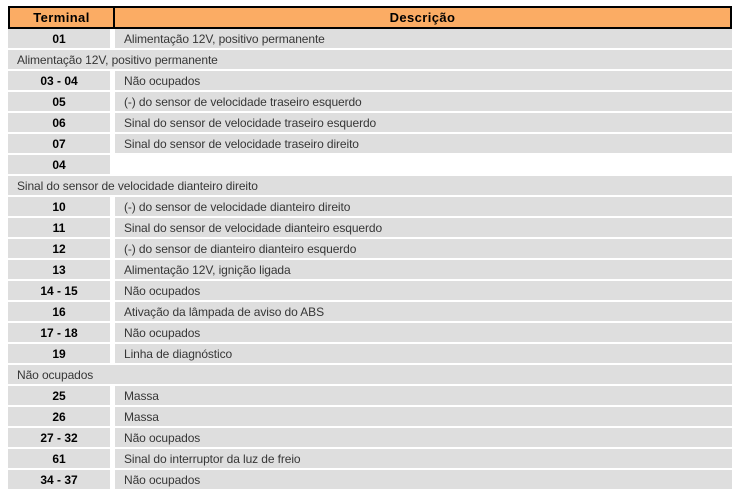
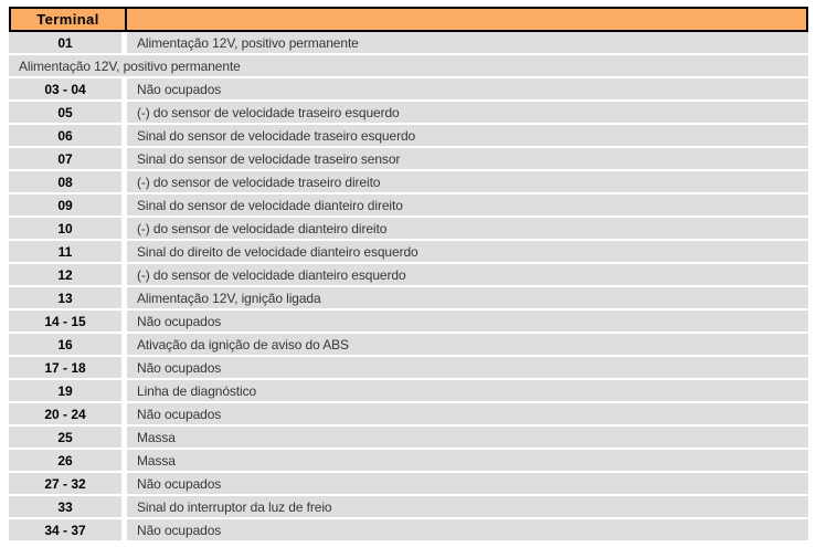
  Terminal
- Descrição
  01
  Alimentação 12V, positivo permanente
  Alimentação 12V, positivo permanente
  03 - 04
  Não ocupados
  05
  (-) do sensor de velocidade traseiro esquerdo
  06
  Sinal do sensor de velocidade traseiro esquerdo
  07
- Sinal do sensor de velocidade traseiro direito
+ Sinal do sensor de velocidade traseiro sensor
- 04
+ 08
+ (-) do sensor de velocidade traseiro direito
+ 09
  Sinal do sensor de velocidade dianteiro direito
  10
  (-) do sensor de velocidade dianteiro direito
  11
- Sinal do sensor de velocidade dianteiro esquerdo
+ Sinal do direito de velocidade dianteiro esquerdo
  12
- (-) do sensor de dianteiro dianteiro esquerdo
+ (-) do sensor de velocidade dianteiro esquerdo
  13
  Alimentação 12V, ignição ligada
  14 - 15
  Não ocupados
  16
- Ativação da lâmpada de aviso do ABS
+ Ativação da ignição de aviso do ABS
  17 - 18
  Não ocupados
  19
  Linha de diagnóstico
+ 20 - 24
  Não ocupados
  25
  Massa
  26
  Massa
  27 - 32
  Não ocupados
- 61
+ 33
  Sinal do interruptor da luz de freio
  34 - 37
  Não ocupados
